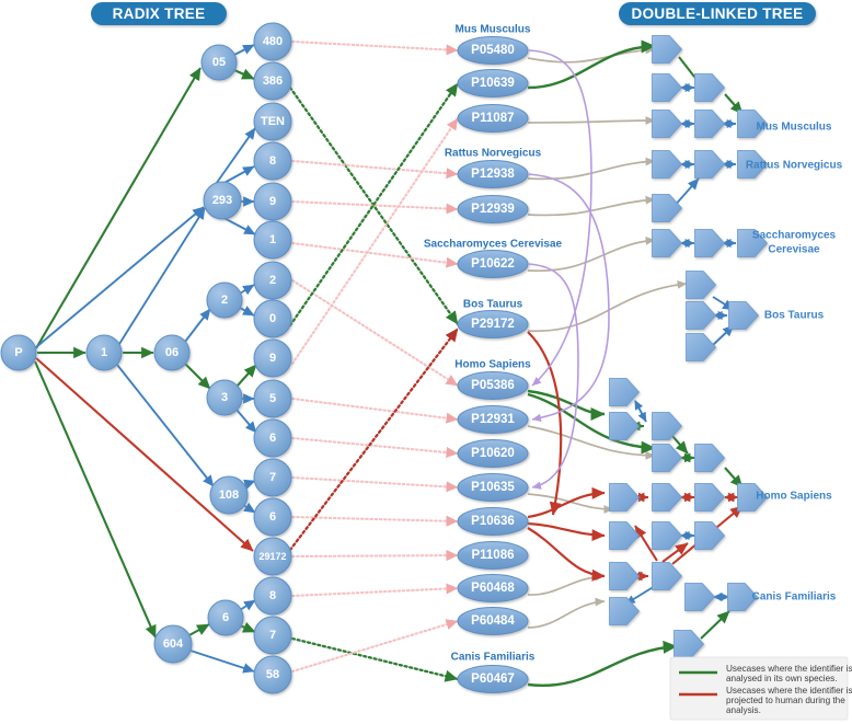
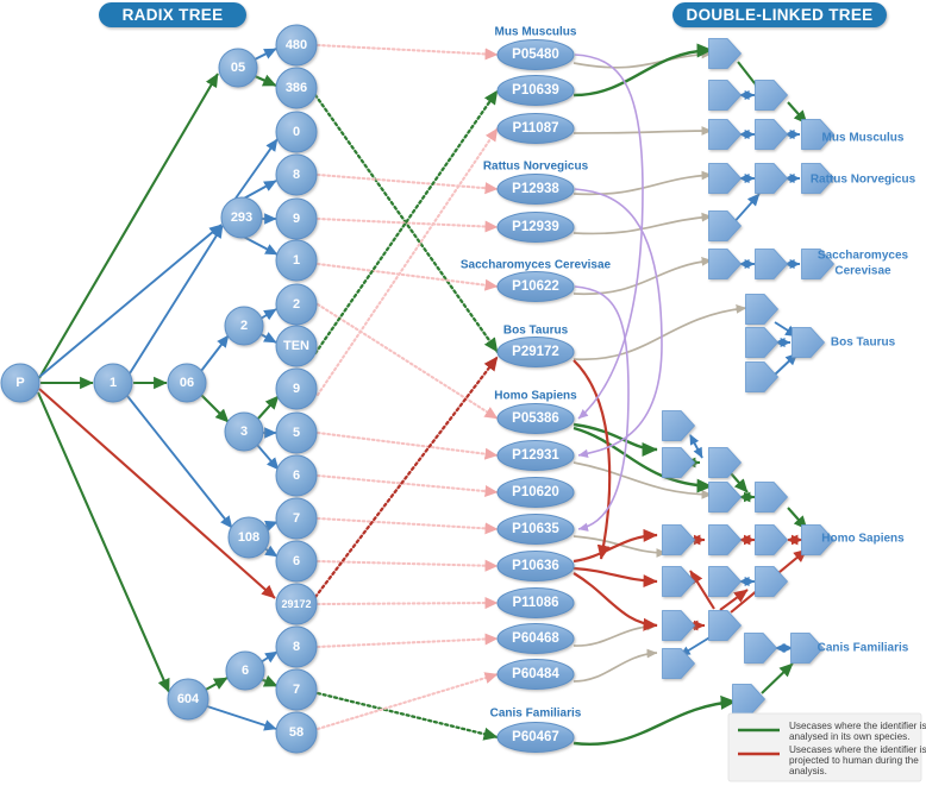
  RADIX TREE
  DOUBLE-LINKED TREE
  P
  1
  06
  2
  3
  108
  604
  6
  05
  293
  480
  386
- TEN
+ 0
  8
  9
  1
  2
- 0
+ TEN
  9
  5
  6
  7
  6
  29172
  8
  7
  58
  P05480
  P10639
  P11087
  P12938
  P12939
  P10622
  P29172
  P05386
  P12931
  P10620
  P10635
  P10636
  P11086
  P60468
  P60484
  P60467
  Mus Musculus
  Rattus Norvegicus
  Saccharomyces Cerevisae
  Bos Taurus
  Homo Sapiens
  Canis Familiaris
  Mus Musculus
  Rattus Norvegicus
  Saccharomyces
  Cerevisae
  Bos Taurus
  Homo Sapiens
  Canis Familiaris
  Usecases where the identifier is
  analysed in its own species.
  Usecases where the identifier is
  projected to human during the
  analysis.
